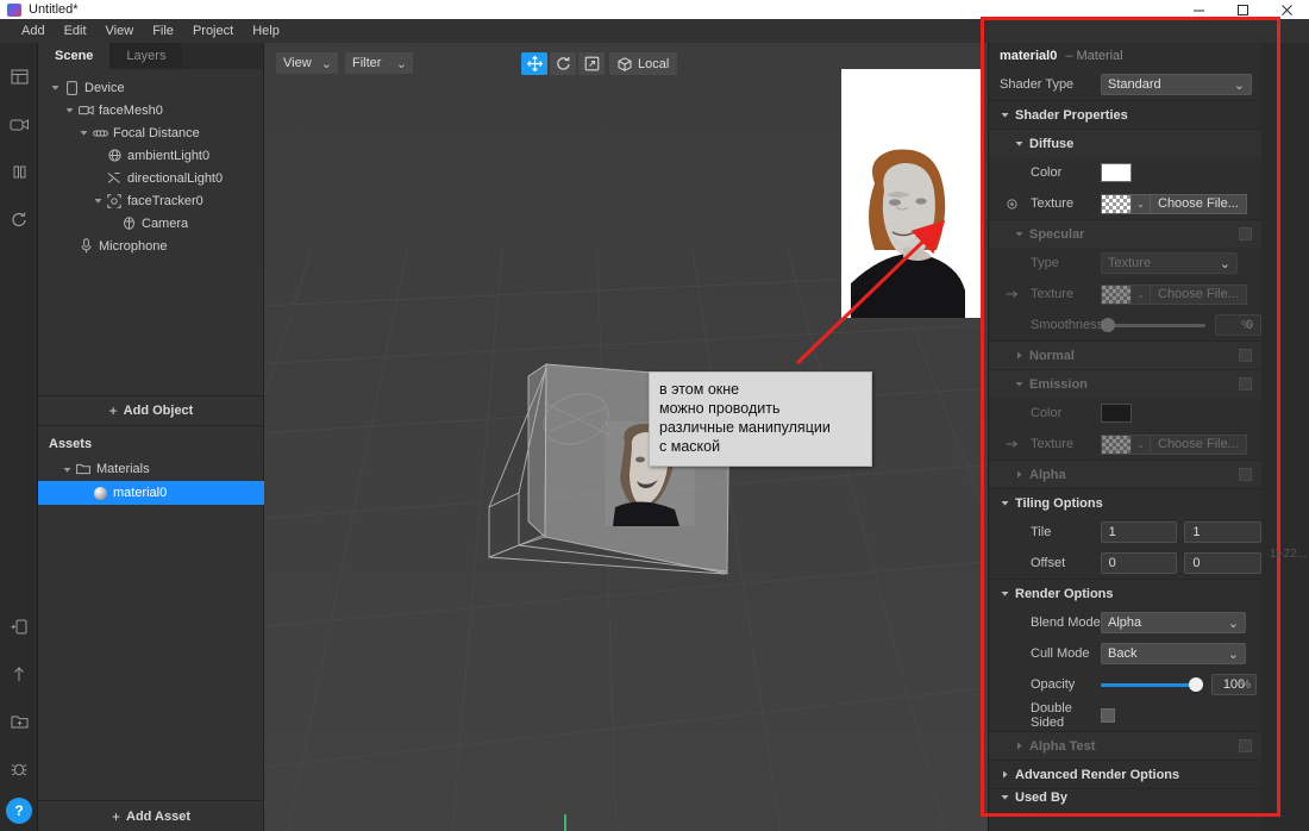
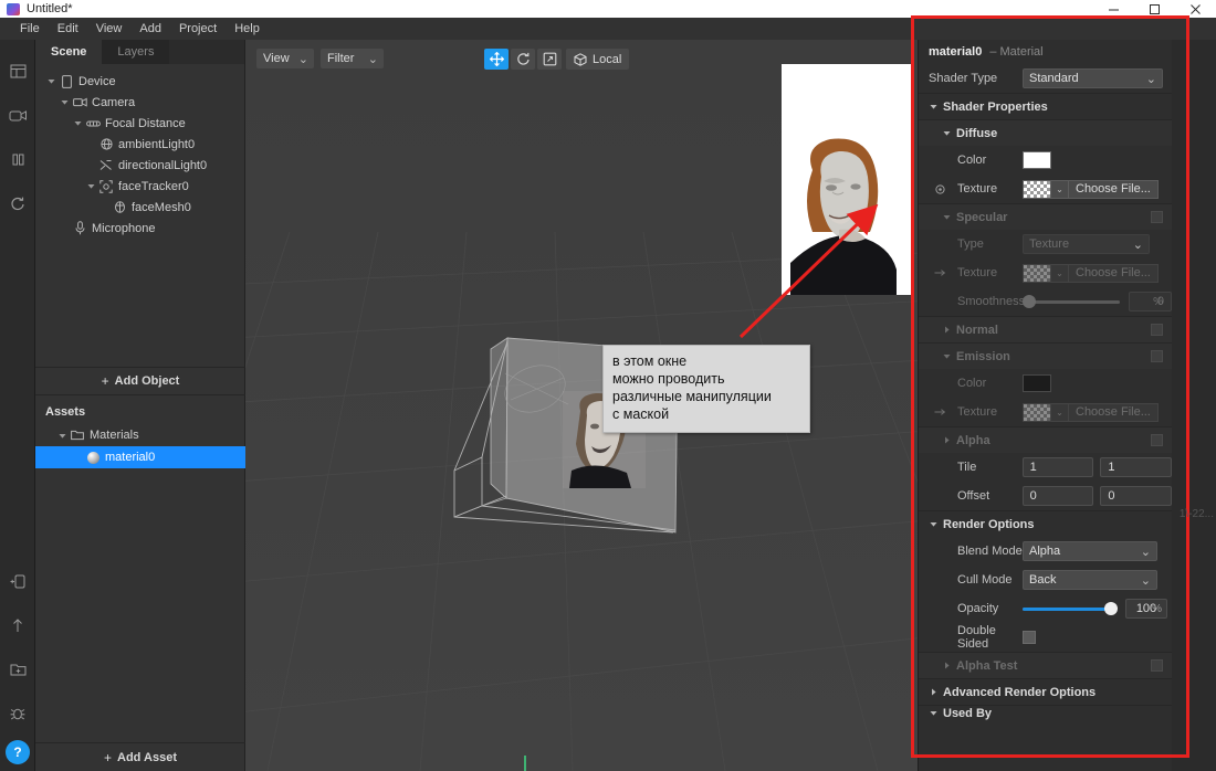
  Untitled*
- Add
+ File
  Edit
  View
- File
+ Add
  Project
  Help
  ?
  Scene
  Layers
  Device
- faceMesh0
+ Camera
  Focal Distance
  ambientLight0
  directionalLight0
  faceTracker0
- Camera
+ faceMesh0
  Microphone
  +
  Add Object
  Assets
  Materials
  material0
  +
  Add Asset
  View
  ⌄
  Filter
  ⌄
  Local
  в этом окне
  можно проводить
  различные манипуляции
  с маской
  material0
  – Material
  Shader Type
  Standard
  ⌄
  Shader Properties
  Diffuse
  Color
  Texture
  ⌄
  Choose File...
  Specular
  Type
  Texture
  ⌄
  Texture
  ⌄
  Choose File...
  Smoothnes
  0
  %
  Normal
  Emission
  Color
  Texture
  ⌄
  Choose File...
  Alpha
- Tiling Options
  Tile
  1
  1
  Offset
  0
  0
  Render Options
  Blend Mode
  Alpha
  ⌄
  Cull Mode
  Back
  ⌄
  Opacity
  100
  %
  Double Sided
  Alpha Test
  Advanced Render Options
  Used By
  1\-22...
